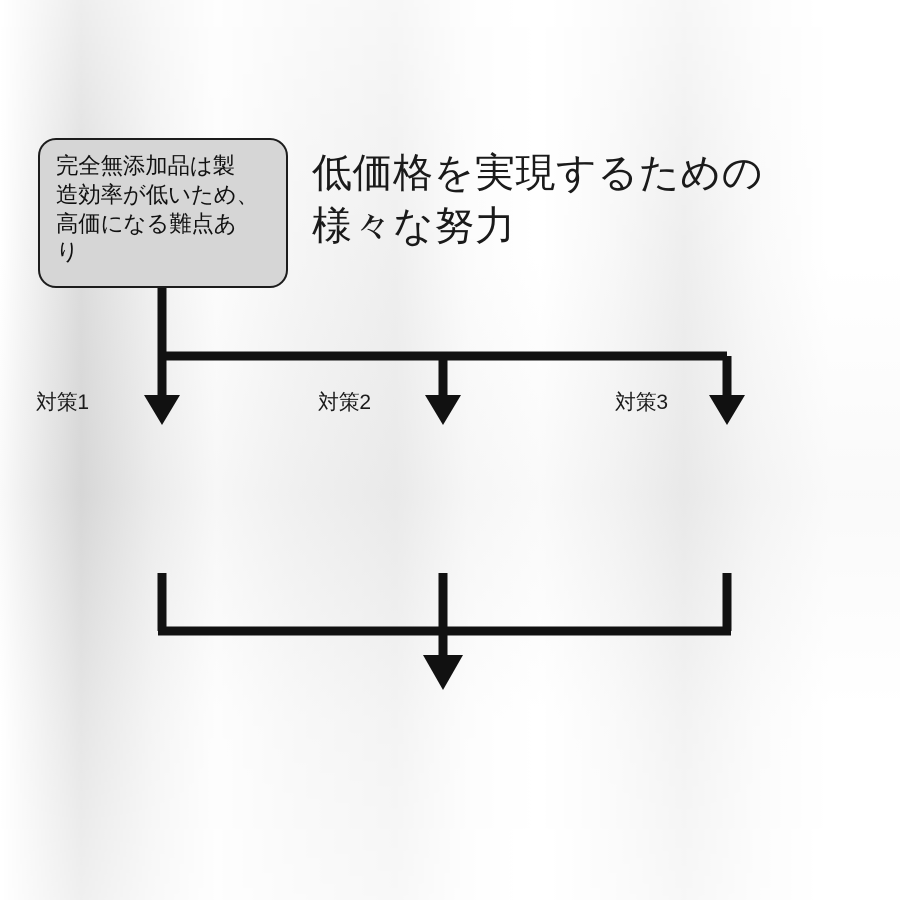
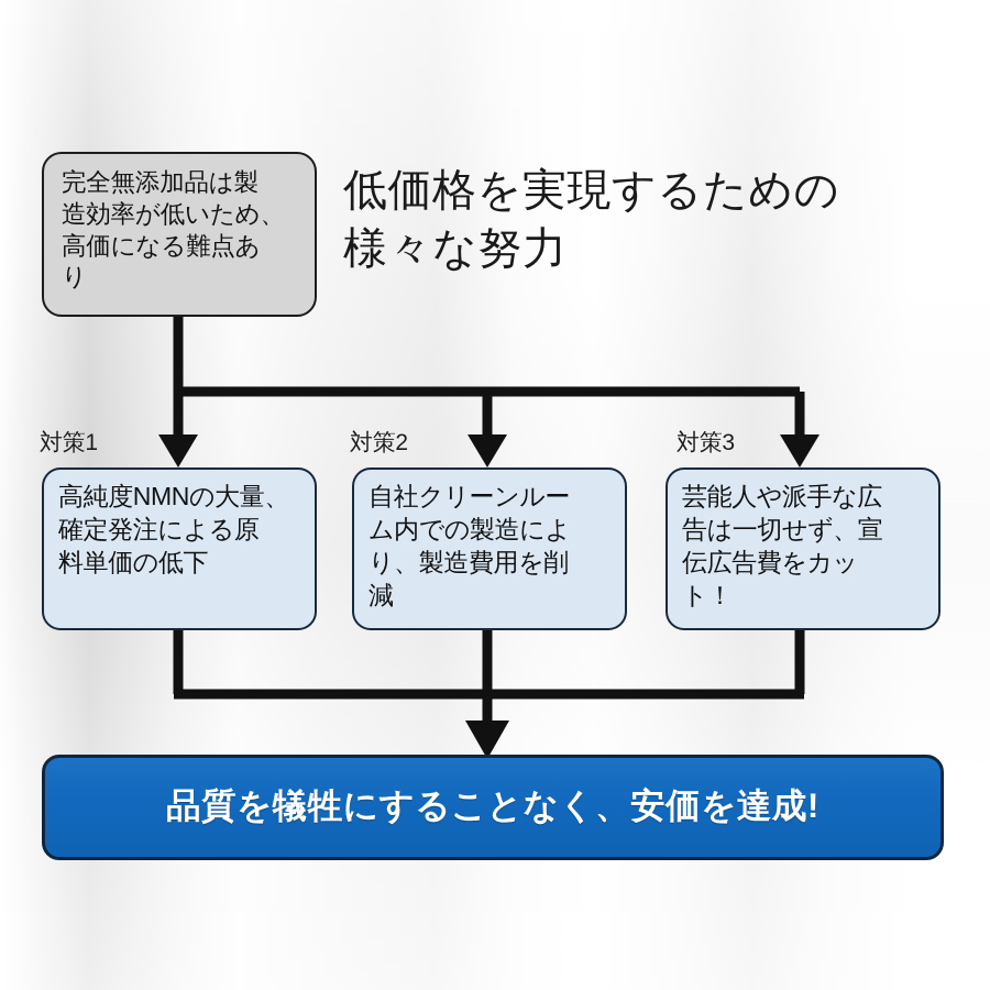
  低価格を実現するための
  様々な努力
  完全無添加品は製
  造効率が低いため、
  高価になる難点あ
  り
  対策1
  対策2
  対策3
+ 高純度NMNの大量、
+ 確定発注による原
+ 料単価の低下
+ 自社クリーンルー
+ ム内での製造によ
+ り、製造費用を削
+ 減
+ 芸能人や派手な広
+ 告は一切せず、宣
+ 伝広告費をカッ
+ ト！
+ 品質を犠牲にすることなく、安価を達成!
